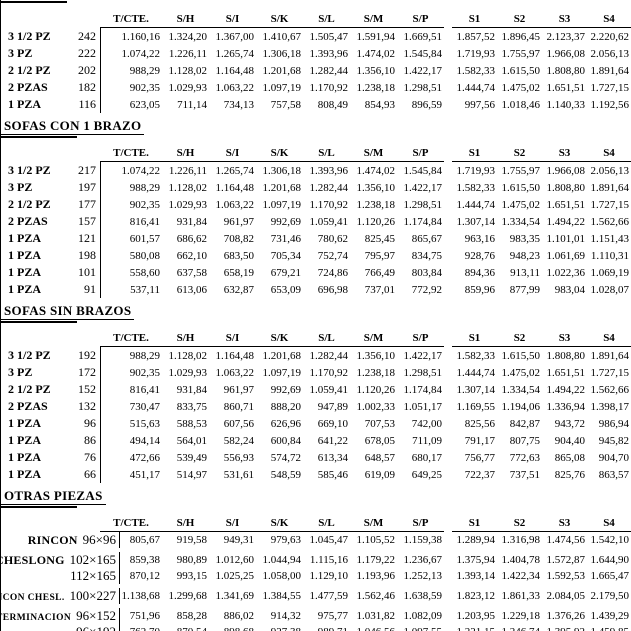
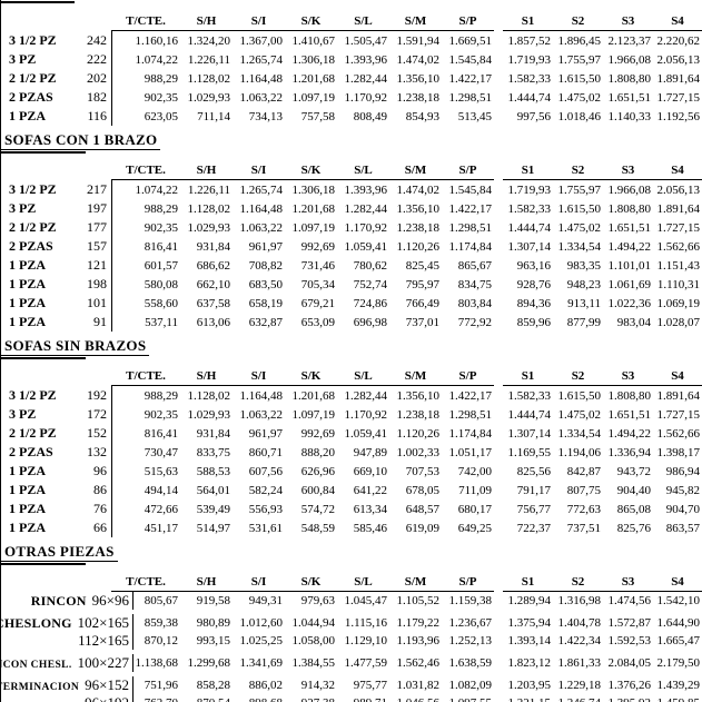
  T/CTE.
  S/H
  S/I
  S/K
  S/L
  S/M
  S/P
  S1
  S2
  S3
  S4
  3 1/2 PZ
  242
  1.160,16
  1.324,20
  1.367,00
  1.410,67
  1.505,47
  1.591,94
  1.669,51
  1.857,52
  1.896,45
  2.123,37
  2.220,62
  3 PZ
  222
  1.074,22
  1.226,11
  1.265,74
  1.306,18
  1.393,96
  1.474,02
  1.545,84
  1.719,93
  1.755,97
  1.966,08
  2.056,13
  2 1/2 PZ
  202
  988,29
  1.128,02
  1.164,48
  1.201,68
  1.282,44
  1.356,10
  1.422,17
  1.582,33
  1.615,50
  1.808,80
  1.891,64
  2 PZAS
  182
  902,35
  1.029,93
  1.063,22
  1.097,19
  1.170,92
  1.238,18
  1.298,51
  1.444,74
  1.475,02
  1.651,51
  1.727,15
  1 PZA
  116
  623,05
  711,14
  734,13
  757,58
  808,49
  854,93
- 896,59
+ 513,45
  997,56
  1.018,46
  1.140,33
  1.192,56
  SOFAS CON 1 BRAZO
  T/CTE.
  S/H
  S/I
  S/K
  S/L
  S/M
  S/P
  S1
  S2
  S3
  S4
  3 1/2 PZ
  217
  1.074,22
  1.226,11
  1.265,74
  1.306,18
  1.393,96
  1.474,02
  1.545,84
  1.719,93
  1.755,97
  1.966,08
  2.056,13
  3 PZ
  197
  988,29
  1.128,02
  1.164,48
  1.201,68
  1.282,44
  1.356,10
  1.422,17
  1.582,33
  1.615,50
  1.808,80
  1.891,64
  2 1/2 PZ
  177
  902,35
  1.029,93
  1.063,22
  1.097,19
  1.170,92
  1.238,18
  1.298,51
  1.444,74
  1.475,02
  1.651,51
  1.727,15
  2 PZAS
  157
  816,41
  931,84
  961,97
  992,69
  1.059,41
  1.120,26
  1.174,84
  1.307,14
  1.334,54
  1.494,22
  1.562,66
  1 PZA
  121
  601,57
  686,62
  708,82
  731,46
  780,62
  825,45
  865,67
  963,16
  983,35
  1.101,01
  1.151,43
  1 PZA
  198
  580,08
  662,10
  683,50
  705,34
  752,74
  795,97
  834,75
  928,76
  948,23
  1.061,69
  1.110,31
  1 PZA
  101
  558,60
  637,58
  658,19
  679,21
  724,86
  766,49
  803,84
  894,36
  913,11
  1.022,36
  1.069,19
  1 PZA
  91
  537,11
  613,06
  632,87
  653,09
  696,98
  737,01
  772,92
  859,96
  877,99
  983,04
  1.028,07
  SOFAS SIN BRAZOS
  T/CTE.
  S/H
  S/I
  S/K
  S/L
  S/M
  S/P
  S1
  S2
  S3
  S4
  3 1/2 PZ
  192
  988,29
  1.128,02
  1.164,48
  1.201,68
  1.282,44
  1.356,10
  1.422,17
  1.582,33
  1.615,50
  1.808,80
  1.891,64
  3 PZ
  172
  902,35
  1.029,93
  1.063,22
  1.097,19
  1.170,92
  1.238,18
  1.298,51
  1.444,74
  1.475,02
  1.651,51
  1.727,15
  2 1/2 PZ
  152
  816,41
  931,84
  961,97
  992,69
  1.059,41
  1.120,26
  1.174,84
  1.307,14
  1.334,54
  1.494,22
  1.562,66
  2 PZAS
  132
  730,47
  833,75
  860,71
  888,20
  947,89
  1.002,33
  1.051,17
  1.169,55
  1.194,06
  1.336,94
  1.398,17
  1 PZA
  96
  515,63
  588,53
  607,56
  626,96
  669,10
  707,53
  742,00
  825,56
  842,87
  943,72
  986,94
  1 PZA
  86
  494,14
  564,01
  582,24
  600,84
  641,22
  678,05
  711,09
  791,17
  807,75
  904,40
  945,82
  1 PZA
  76
  472,66
  539,49
  556,93
  574,72
  613,34
  648,57
  680,17
  756,77
  772,63
  865,08
  904,70
  1 PZA
  66
  451,17
  514,97
  531,61
  548,59
  585,46
  619,09
  649,25
  722,37
  737,51
  825,76
  863,57
  OTRAS PIEZAS
  T/CTE.
  S/H
  S/I
  S/K
  S/L
  S/M
  S/P
  S1
  S2
  S3
  S4
  RINCON
  96×96
  805,67
  919,58
  949,31
  979,63
  1.045,47
  1.105,52
  1.159,38
  1.289,94
  1.316,98
  1.474,56
  1.542,10
  HESLONG
  102×165
  859,38
  980,89
  1.012,60
  1.044,94
  1.115,16
  1.179,22
  1.236,67
  1.375,94
  1.404,78
  1.572,87
  1.644,90
  112×165
  870,12
  993,15
  1.025,25
  1.058,00
  1.129,10
  1.193,96
  1.252,13
  1.393,14
  1.422,34
  1.592,53
  1.665,47
  CON CHESL.
  100×227
  1.138,68
  1.299,68
  1.341,69
  1.384,55
  1.477,59
  1.562,46
  1.638,59
  1.823,12
  1.861,33
  2.084,05
  2.179,50
  ERMINACION
  96×152
  751,96
  858,28
  886,02
  914,32
  975,77
  1.031,82
  1.082,09
  1.203,95
  1.229,18
  1.376,26
  1.439,29
